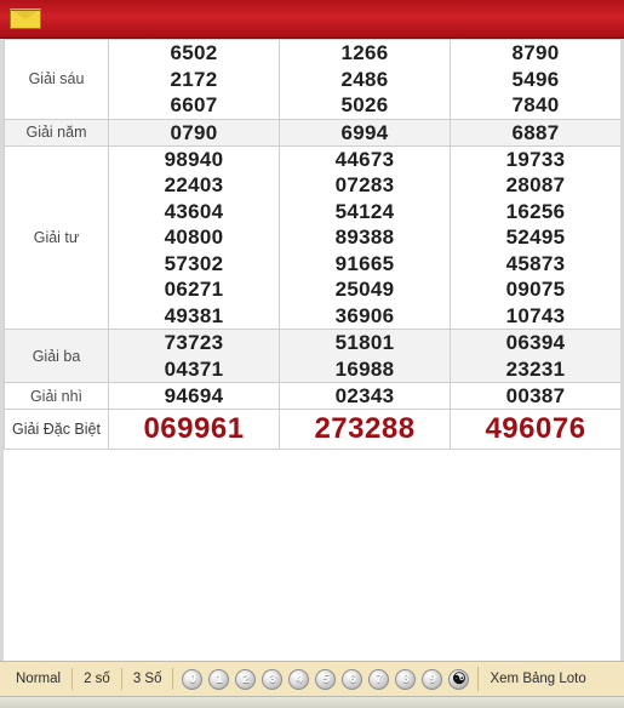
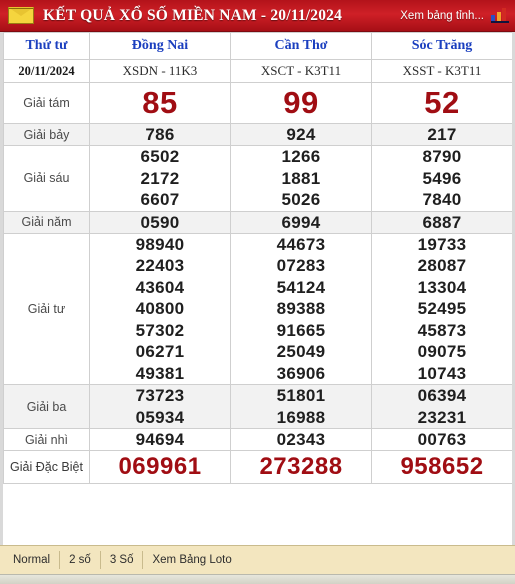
+ KẾT QUẢ XỔ SỐ MIỀN NAM - 20/11/2024
+ Xem bảng tỉnh...
+ Thứ tư	Đồng Nai	Cần Thơ	Sóc Trăng
+ 20/11/2024	XSDN - 11K3	XSCT - K3T11	XSST - K3T11
+ Giải tám	85	99	52
+ Giải bảy	786	924	217
- Giải sáu	650221726607	126624865026	879054967840
+ Giải sáu	650221726607	126618815026	879054967840
- Giải năm	0790	6994	6887
+ Giải năm	0590	6994	6887
- Giải tư	98940224034360440800573020627149381	44673072835412489388916652504936906	19733280871625652495458730907510743
+ Giải tư	98940224034360440800573020627149381	44673072835412489388916652504936906	19733280871330452495458730907510743
- Giải ba	7372304371	5180116988	0639423231
+ Giải ba	7372305934	5180116988	0639423231
- Giải nhì	94694	02343	00387
+ Giải nhì	94694	02343	00763
- Giải Đặc Biệt	069961	273288	496076
+ Giải Đặc Biệt	069961	273288	958652
  Normal
  2 số
  3 Số
- 0
- 1
- 2
- 3
- 4
- 5
- 6
- 7
- 8
- 9
- ☯
  Xem Bảng Loto
